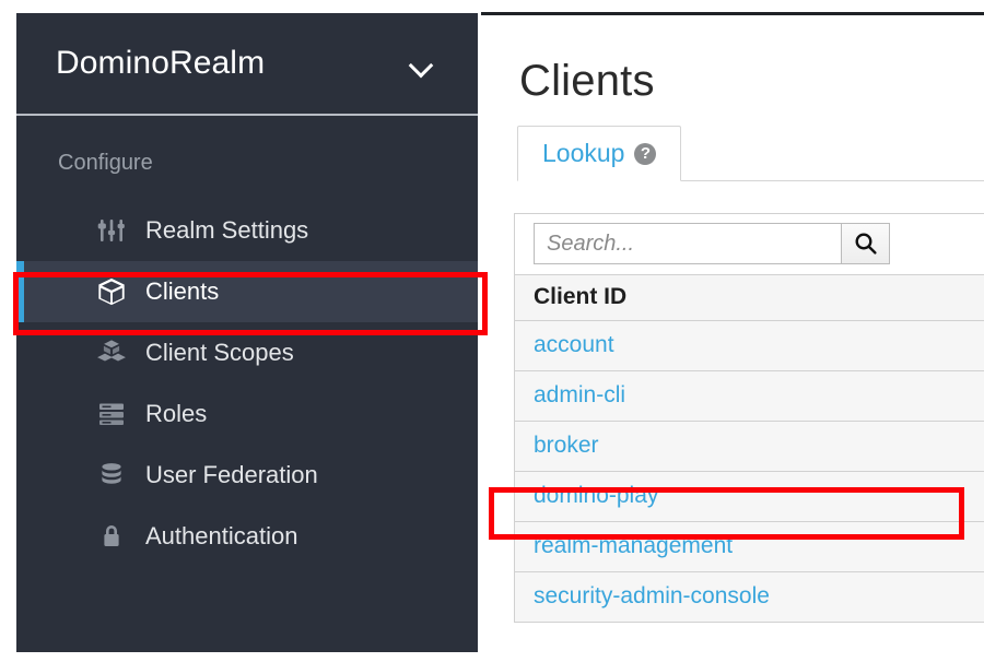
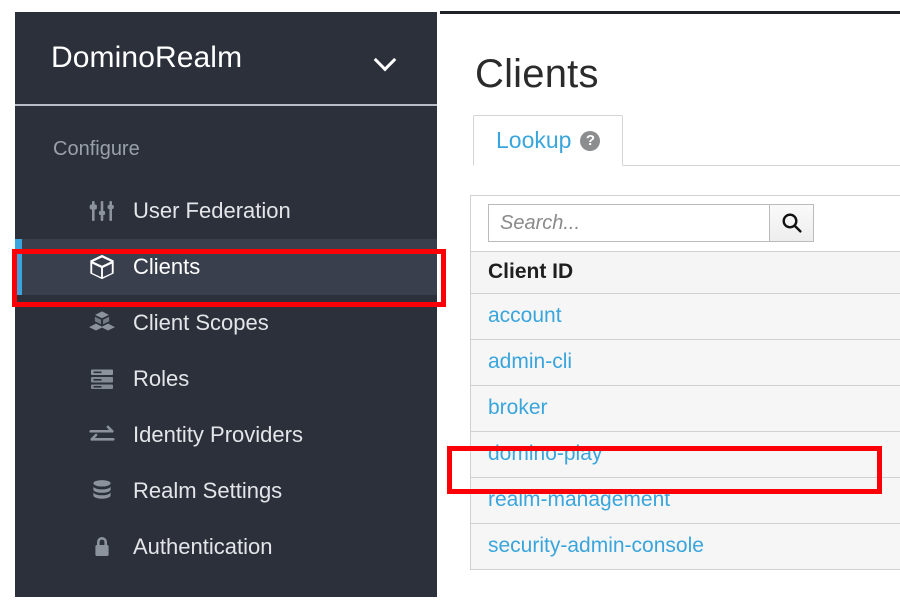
  DominoRealm
  Configure
- Realm Settings
+ User Federation
  Clients
  Client Scopes
  Roles
+ Identity Providers
- User Federation
+ Realm Settings
  Authentication
  Clients
  Lookup
  ?
  Search...
  Client ID
  account
  admin-cli
  broker
  domino-play
  realm-management
  security-admin-console
